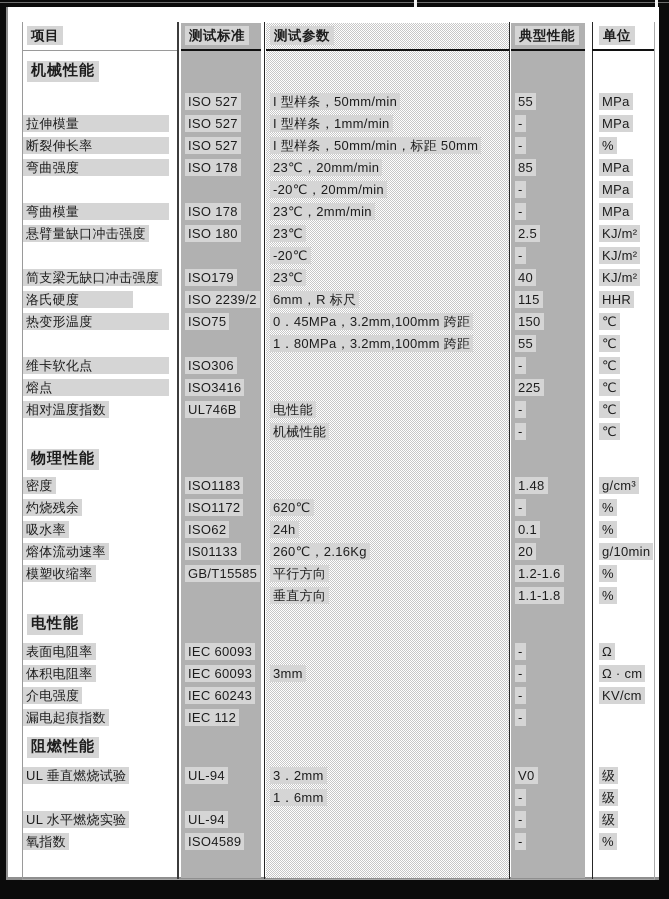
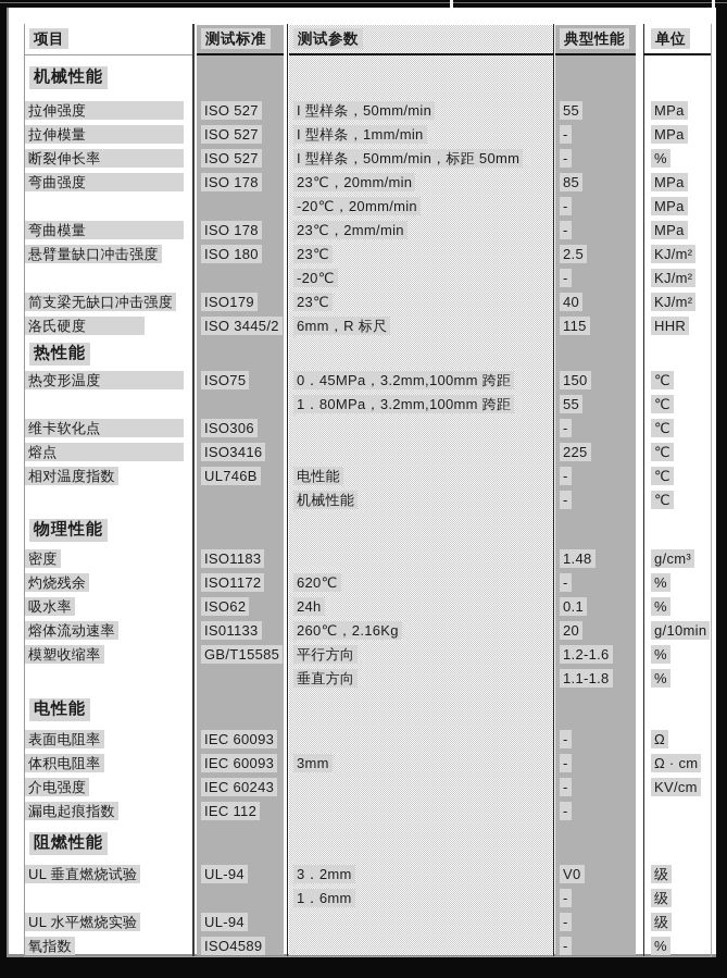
  项目
  测试标准
  测试参数
  典型性能
  单位
  机械性能
+ 拉伸强度
  ISO 527
  I 型样条，50mm/min
  55
  MPa
  拉伸模量
  ISO 527
  I 型样条，1mm/min
  -
  MPa
  断裂伸长率
  ISO 527
  I 型样条，50mm/min，标距 50mm
  -
  %
  弯曲强度
  ISO 178
  23℃，20mm/min
  85
  MPa
  -20℃，20mm/min
  -
  MPa
  弯曲模量
  ISO 178
  23℃，2mm/min
  -
  MPa
  悬臂量缺口冲击强度
  ISO 180
  23℃
  2.5
  KJ/m²
  -20℃
  -
  KJ/m²
  简支梁无缺口冲击强度
  ISO179
  23℃
  40
  KJ/m²
  洛氏硬度
- ISO 2239/2
+ ISO 3445/2
  6mm，R 标尺
  115
  HHR
+ 热性能
  热变形温度
  ISO75
  0．45MPa，3.2mm,100mm 跨距
  150
  ℃
  1．80MPa，3.2mm,100mm 跨距
  55
  ℃
  维卡软化点
  ISO306
  -
  ℃
  熔点
  ISO3416
  225
  ℃
  相对温度指数
  UL746B
  电性能
  -
  ℃
  机械性能
  -
  ℃
  物理性能
  密度
  ISO1183
  1.48
  g/cm³
  灼烧残余
  ISO1172
  620℃
  -
  %
  吸水率
  ISO62
  24h
  0.1
  %
  熔体流动速率
  IS01133
  260℃，2.16Kg
  20
  g/10min
  模塑收缩率
  GB/T15585
  平行方向
  1.2-1.6
  %
  垂直方向
  1.1-1.8
  %
  电性能
  表面电阻率
  IEC 60093
  -
  Ω
  体积电阻率
  IEC 60093
  3mm
  -
  Ω · cm
  介电强度
  IEC 60243
  -
  KV/cm
  漏电起痕指数
  IEC 112
  -
  阻燃性能
  UL 垂直燃烧试验
  UL-94
  3．2mm
  V0
  级
  1．6mm
  -
  级
  UL 水平燃烧实验
  UL-94
  -
  级
  氧指数
  ISO4589
  -
  %
